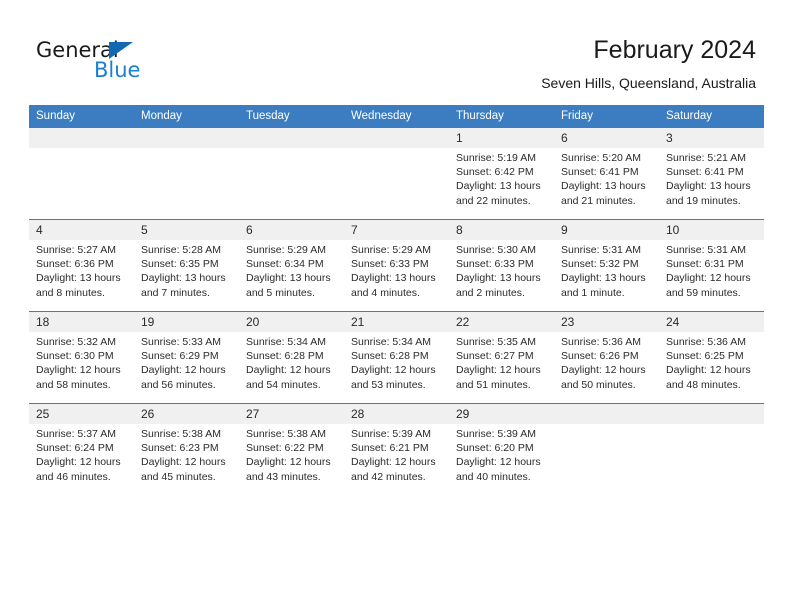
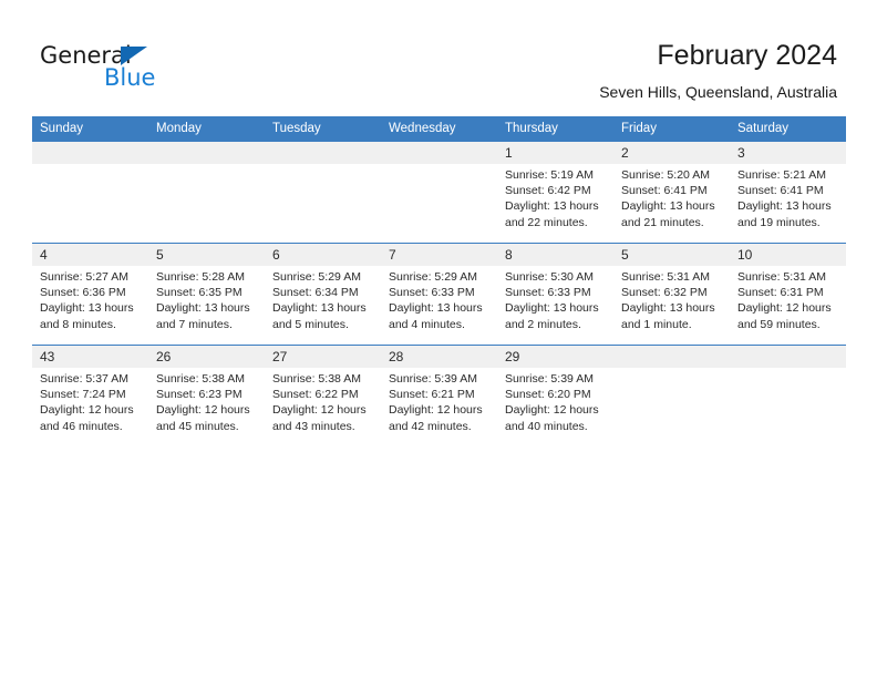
  General
  Blue
  February 2024
  Seven Hills, Queensland, Australia
  Sunday	Monday	Tuesday	Wednesday	Thursday	Friday	Saturday
- 				1	6	3
+ 				1	2	3
  				Sunrise: 5:19 AM Sunset: 6:42 PM Daylight: 13 hours and 22 minutes.	Sunrise: 5:20 AM Sunset: 6:41 PM Daylight: 13 hours and 21 minutes.	Sunrise: 5:21 AM Sunset: 6:41 PM Daylight: 13 hours and 19 minutes.
- 4	5	6	7	8	9	10
+ 4	5	6	7	8	5	10
- Sunrise: 5:27 AM Sunset: 6:36 PM Daylight: 13 hours and 8 minutes.	Sunrise: 5:28 AM Sunset: 6:35 PM Daylight: 13 hours and 7 minutes.	Sunrise: 5:29 AM Sunset: 6:34 PM Daylight: 13 hours and 5 minutes.	Sunrise: 5:29 AM Sunset: 6:33 PM Daylight: 13 hours and 4 minutes.	Sunrise: 5:30 AM Sunset: 6:33 PM Daylight: 13 hours and 2 minutes.	Sunrise: 5:31 AM Sunset: 5:32 PM Daylight: 13 hours and 1 minute.	Sunrise: 5:31 AM Sunset: 6:31 PM Daylight: 12 hours and 59 minutes.
+ Sunrise: 5:27 AM Sunset: 6:36 PM Daylight: 13 hours and 8 minutes.	Sunrise: 5:28 AM Sunset: 6:35 PM Daylight: 13 hours and 7 minutes.	Sunrise: 5:29 AM Sunset: 6:34 PM Daylight: 13 hours and 5 minutes.	Sunrise: 5:29 AM Sunset: 6:33 PM Daylight: 13 hours and 4 minutes.	Sunrise: 5:30 AM Sunset: 6:33 PM Daylight: 13 hours and 2 minutes.	Sunrise: 5:31 AM Sunset: 6:32 PM Daylight: 13 hours and 1 minute.	Sunrise: 5:31 AM Sunset: 6:31 PM Daylight: 12 hours and 59 minutes.
- 18	19	20	21	22	23	24
- Sunrise: 5:32 AM Sunset: 6:30 PM Daylight: 12 hours and 58 minutes.	Sunrise: 5:33 AM Sunset: 6:29 PM Daylight: 12 hours and 56 minutes.	Sunrise: 5:34 AM Sunset: 6:28 PM Daylight: 12 hours and 54 minutes.	Sunrise: 5:34 AM Sunset: 6:28 PM Daylight: 12 hours and 53 minutes.	Sunrise: 5:35 AM Sunset: 6:27 PM Daylight: 12 hours and 51 minutes.	Sunrise: 5:36 AM Sunset: 6:26 PM Daylight: 12 hours and 50 minutes.	Sunrise: 5:36 AM Sunset: 6:25 PM Daylight: 12 hours and 48 minutes.
- 25	26	27	28	29
+ 43	26	27	28	29
- Sunrise: 5:37 AM Sunset: 6:24 PM Daylight: 12 hours and 46 minutes.	Sunrise: 5:38 AM Sunset: 6:23 PM Daylight: 12 hours and 45 minutes.	Sunrise: 5:38 AM Sunset: 6:22 PM Daylight: 12 hours and 43 minutes.	Sunrise: 5:39 AM Sunset: 6:21 PM Daylight: 12 hours and 42 minutes.	Sunrise: 5:39 AM Sunset: 6:20 PM Daylight: 12 hours and 40 minutes.
+ Sunrise: 5:37 AM Sunset: 7:24 PM Daylight: 12 hours and 46 minutes.	Sunrise: 5:38 AM Sunset: 6:23 PM Daylight: 12 hours and 45 minutes.	Sunrise: 5:38 AM Sunset: 6:22 PM Daylight: 12 hours and 43 minutes.	Sunrise: 5:39 AM Sunset: 6:21 PM Daylight: 12 hours and 42 minutes.	Sunrise: 5:39 AM Sunset: 6:20 PM Daylight: 12 hours and 40 minutes.
